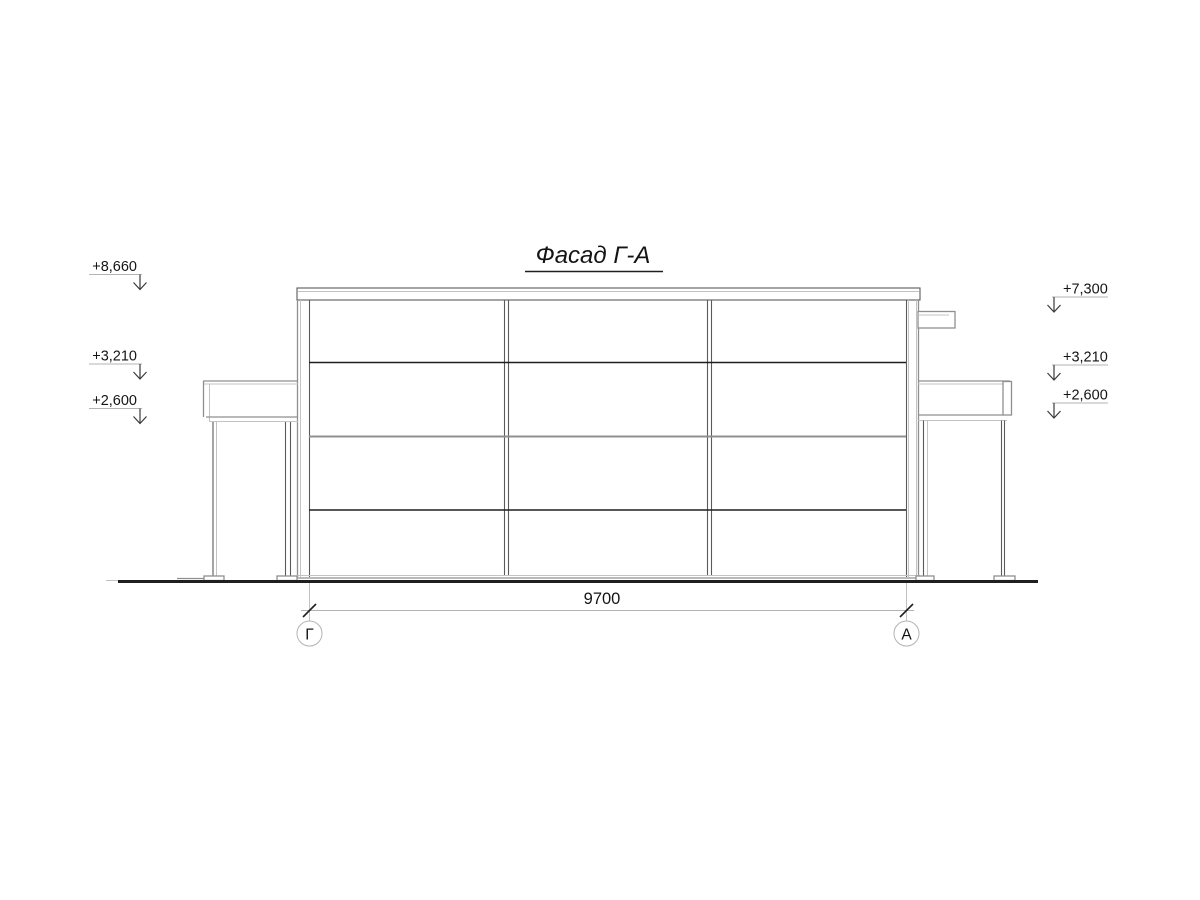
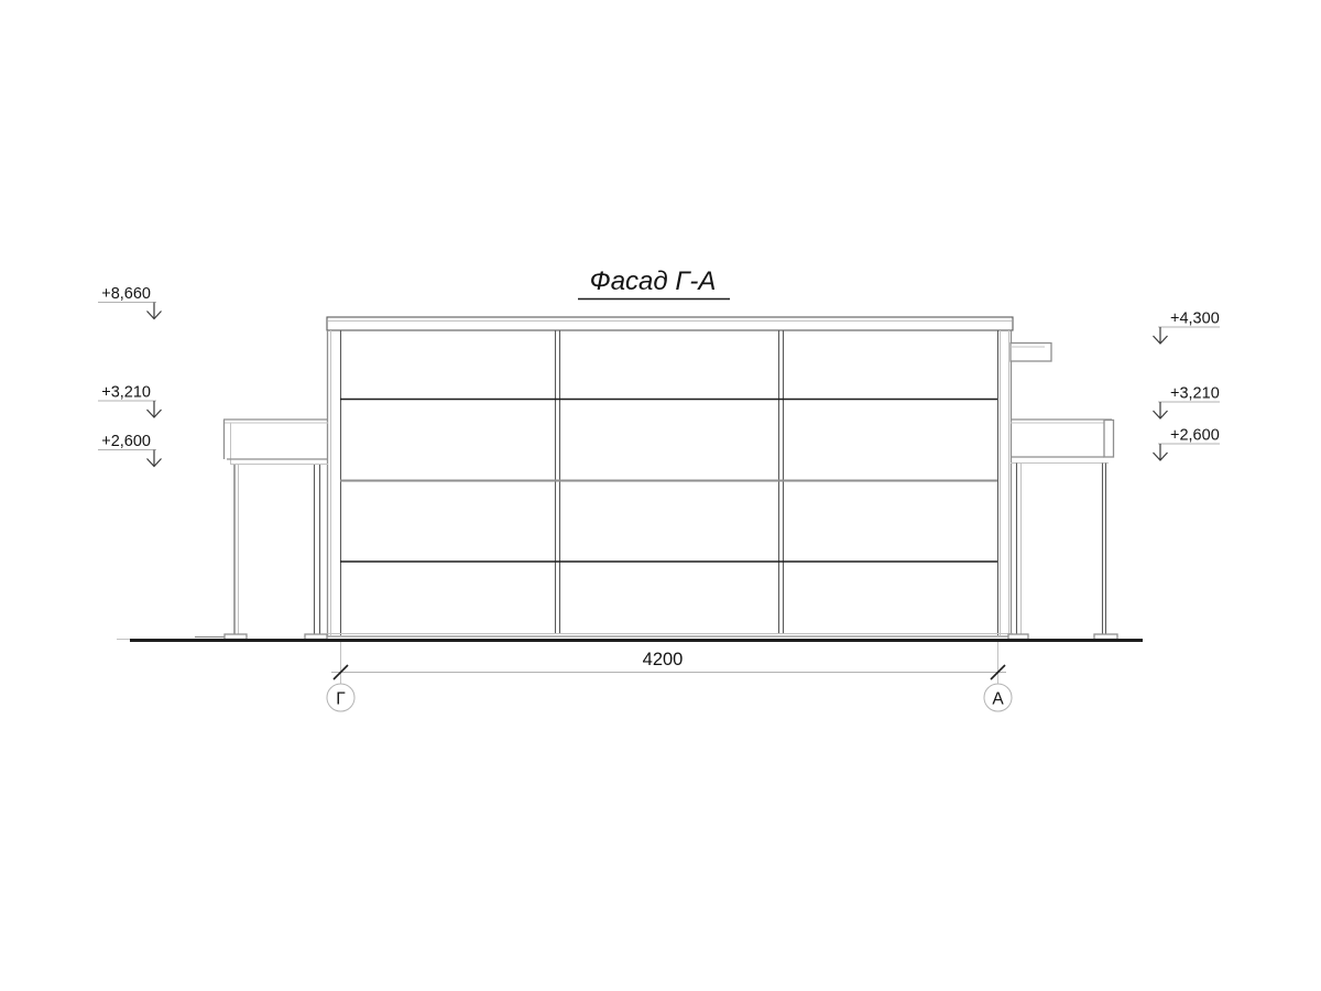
  Фасад Г-А
- 9700
+ 4200
  Г
  А
  +8,660
  +3,210
  +2,600
- +7,300
+ +4,300
  +3,210
  +2,600
